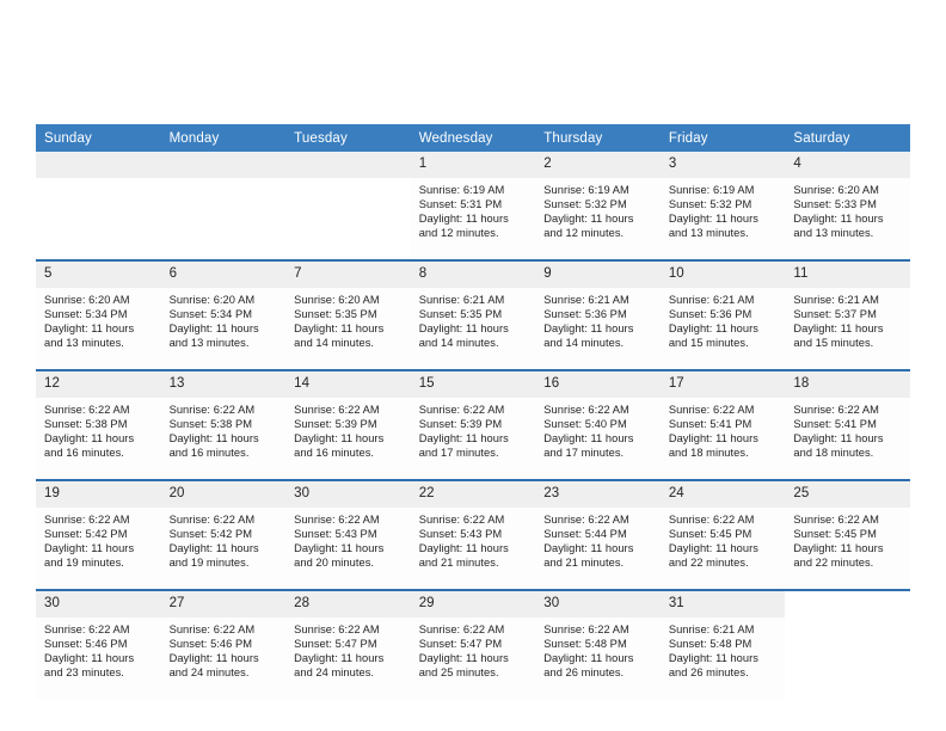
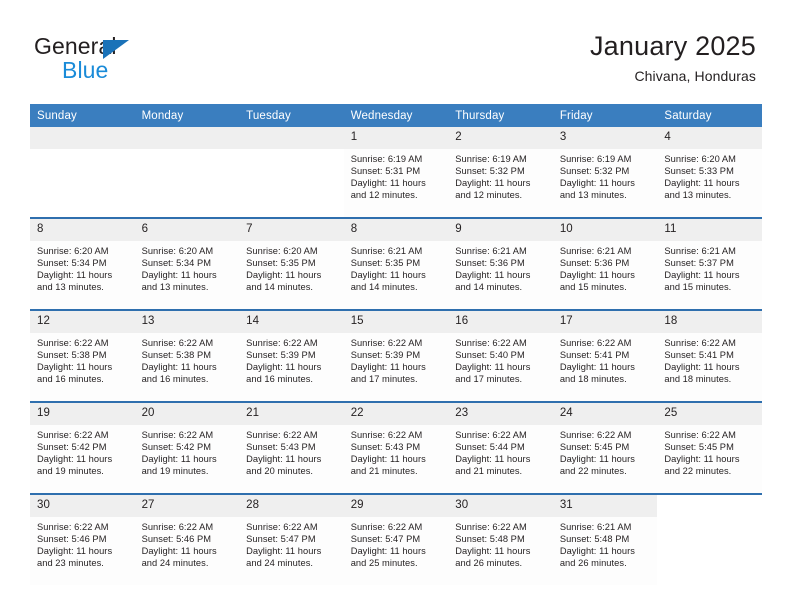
+ General
+ Blue
+ January 2025
+ Chivana, Honduras
  Sunday	Monday	Tuesday	Wednesday	Thursday	Friday	Saturday
  			1Sunrise: 6:19 AMSunset: 5:31 PMDaylight: 11 hoursand 12 minutes.	2Sunrise: 6:19 AMSunset: 5:32 PMDaylight: 11 hoursand 12 minutes.	3Sunrise: 6:19 AMSunset: 5:32 PMDaylight: 11 hoursand 13 minutes.	4Sunrise: 6:20 AMSunset: 5:33 PMDaylight: 11 hoursand 13 minutes.
- 5Sunrise: 6:20 AMSunset: 5:34 PMDaylight: 11 hoursand 13 minutes.	6Sunrise: 6:20 AMSunset: 5:34 PMDaylight: 11 hoursand 13 minutes.	7Sunrise: 6:20 AMSunset: 5:35 PMDaylight: 11 hoursand 14 minutes.	8Sunrise: 6:21 AMSunset: 5:35 PMDaylight: 11 hoursand 14 minutes.	9Sunrise: 6:21 AMSunset: 5:36 PMDaylight: 11 hoursand 14 minutes.	10Sunrise: 6:21 AMSunset: 5:36 PMDaylight: 11 hoursand 15 minutes.	11Sunrise: 6:21 AMSunset: 5:37 PMDaylight: 11 hoursand 15 minutes.
+ 8Sunrise: 6:20 AMSunset: 5:34 PMDaylight: 11 hoursand 13 minutes.	6Sunrise: 6:20 AMSunset: 5:34 PMDaylight: 11 hoursand 13 minutes.	7Sunrise: 6:20 AMSunset: 5:35 PMDaylight: 11 hoursand 14 minutes.	8Sunrise: 6:21 AMSunset: 5:35 PMDaylight: 11 hoursand 14 minutes.	9Sunrise: 6:21 AMSunset: 5:36 PMDaylight: 11 hoursand 14 minutes.	10Sunrise: 6:21 AMSunset: 5:36 PMDaylight: 11 hoursand 15 minutes.	11Sunrise: 6:21 AMSunset: 5:37 PMDaylight: 11 hoursand 15 minutes.
  12Sunrise: 6:22 AMSunset: 5:38 PMDaylight: 11 hoursand 16 minutes.	13Sunrise: 6:22 AMSunset: 5:38 PMDaylight: 11 hoursand 16 minutes.	14Sunrise: 6:22 AMSunset: 5:39 PMDaylight: 11 hoursand 16 minutes.	15Sunrise: 6:22 AMSunset: 5:39 PMDaylight: 11 hoursand 17 minutes.	16Sunrise: 6:22 AMSunset: 5:40 PMDaylight: 11 hoursand 17 minutes.	17Sunrise: 6:22 AMSunset: 5:41 PMDaylight: 11 hoursand 18 minutes.	18Sunrise: 6:22 AMSunset: 5:41 PMDaylight: 11 hoursand 18 minutes.
- 19Sunrise: 6:22 AMSunset: 5:42 PMDaylight: 11 hoursand 19 minutes.	20Sunrise: 6:22 AMSunset: 5:42 PMDaylight: 11 hoursand 19 minutes.	30Sunrise: 6:22 AMSunset: 5:43 PMDaylight: 11 hoursand 20 minutes.	22Sunrise: 6:22 AMSunset: 5:43 PMDaylight: 11 hoursand 21 minutes.	23Sunrise: 6:22 AMSunset: 5:44 PMDaylight: 11 hoursand 21 minutes.	24Sunrise: 6:22 AMSunset: 5:45 PMDaylight: 11 hoursand 22 minutes.	25Sunrise: 6:22 AMSunset: 5:45 PMDaylight: 11 hoursand 22 minutes.
+ 19Sunrise: 6:22 AMSunset: 5:42 PMDaylight: 11 hoursand 19 minutes.	20Sunrise: 6:22 AMSunset: 5:42 PMDaylight: 11 hoursand 19 minutes.	21Sunrise: 6:22 AMSunset: 5:43 PMDaylight: 11 hoursand 20 minutes.	22Sunrise: 6:22 AMSunset: 5:43 PMDaylight: 11 hoursand 21 minutes.	23Sunrise: 6:22 AMSunset: 5:44 PMDaylight: 11 hoursand 21 minutes.	24Sunrise: 6:22 AMSunset: 5:45 PMDaylight: 11 hoursand 22 minutes.	25Sunrise: 6:22 AMSunset: 5:45 PMDaylight: 11 hoursand 22 minutes.
  30Sunrise: 6:22 AMSunset: 5:46 PMDaylight: 11 hoursand 23 minutes.	27Sunrise: 6:22 AMSunset: 5:46 PMDaylight: 11 hoursand 24 minutes.	28Sunrise: 6:22 AMSunset: 5:47 PMDaylight: 11 hoursand 24 minutes.	29Sunrise: 6:22 AMSunset: 5:47 PMDaylight: 11 hoursand 25 minutes.	30Sunrise: 6:22 AMSunset: 5:48 PMDaylight: 11 hoursand 26 minutes.	31Sunrise: 6:21 AMSunset: 5:48 PMDaylight: 11 hoursand 26 minutes.
